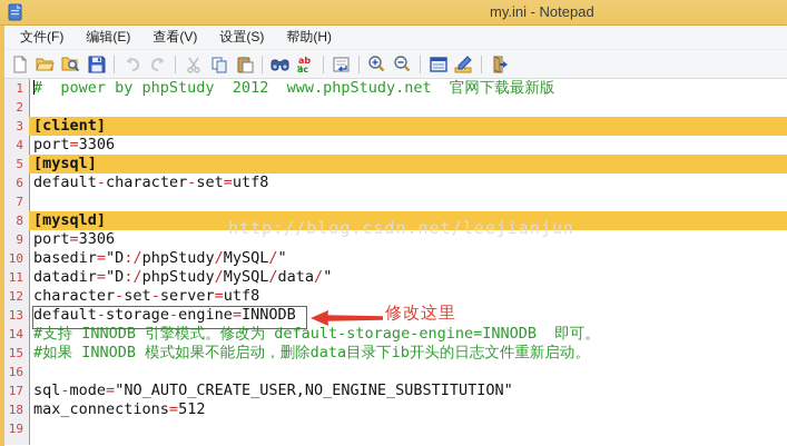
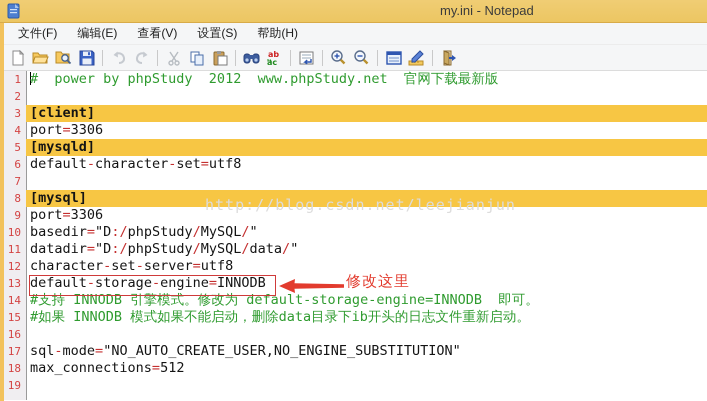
  my.ini - Notepad
  文件(F)
  编辑(E)
  查看(V)
  设置(S)
  帮助(H)
  ab
  ac
  http://blog.csdn.net/leejianjun
  修改这里
  1
  # power by phpStudy 2012 www.phpStudy.net 官网下载最新版
  2
  3
  [client]
  4
  port=3306
  5
- [mysql]
+ [mysqld]
  6
  default-character-set=utf8
  7
  8
- [mysqld]
+ [mysql]
  9
  port=3306
  10
  basedir="D:/phpStudy/MySQL/"
  11
  datadir="D:/phpStudy/MySQL/data/"
  12
  character-set-server=utf8
  13
  default-storage-engine=INNODB
  14
  #支持 INNODB 引擎模式。修改为 default-storage-engine=INNODB 即可。
  15
  #如果 INNODB 模式如果不能启动，删除data目录下ib开头的日志文件重新启动。
  16
  17
  sql-mode="NO_AUTO_CREATE_USER,NO_ENGINE_SUBSTITUTION"
  18
  max_connections=512
  19
